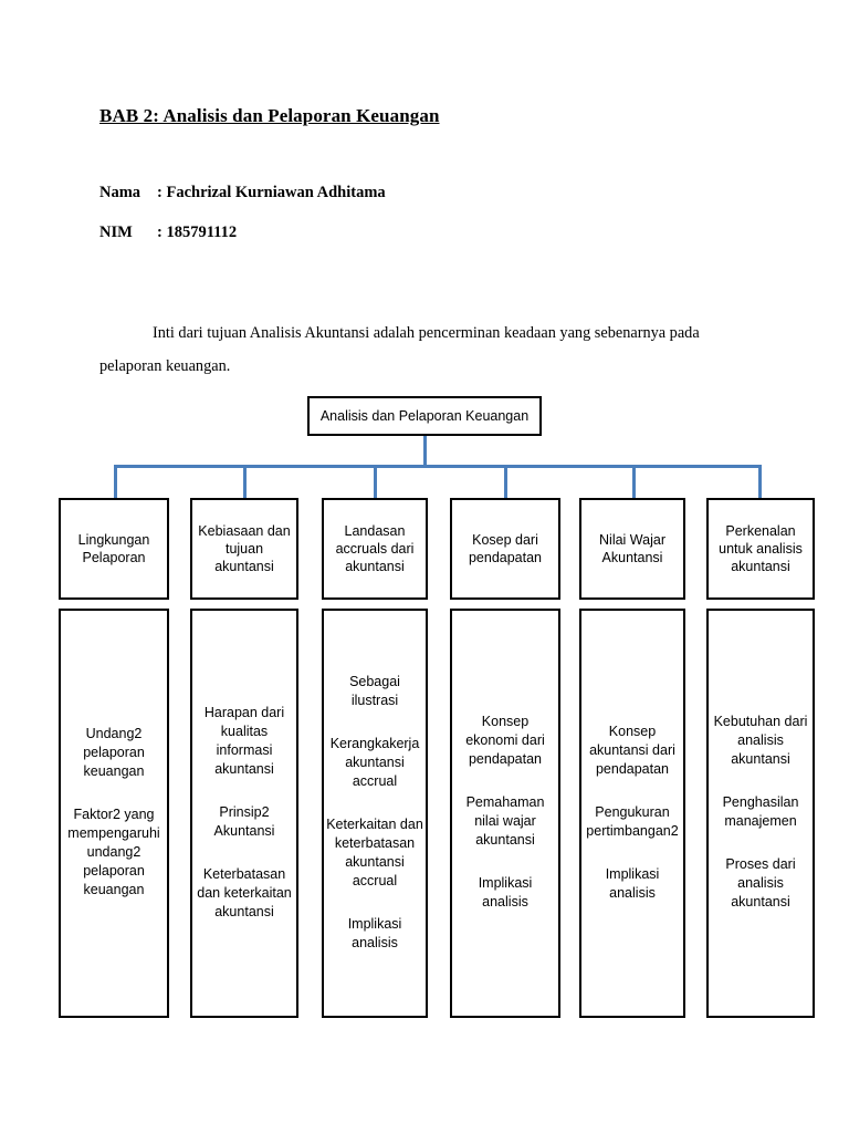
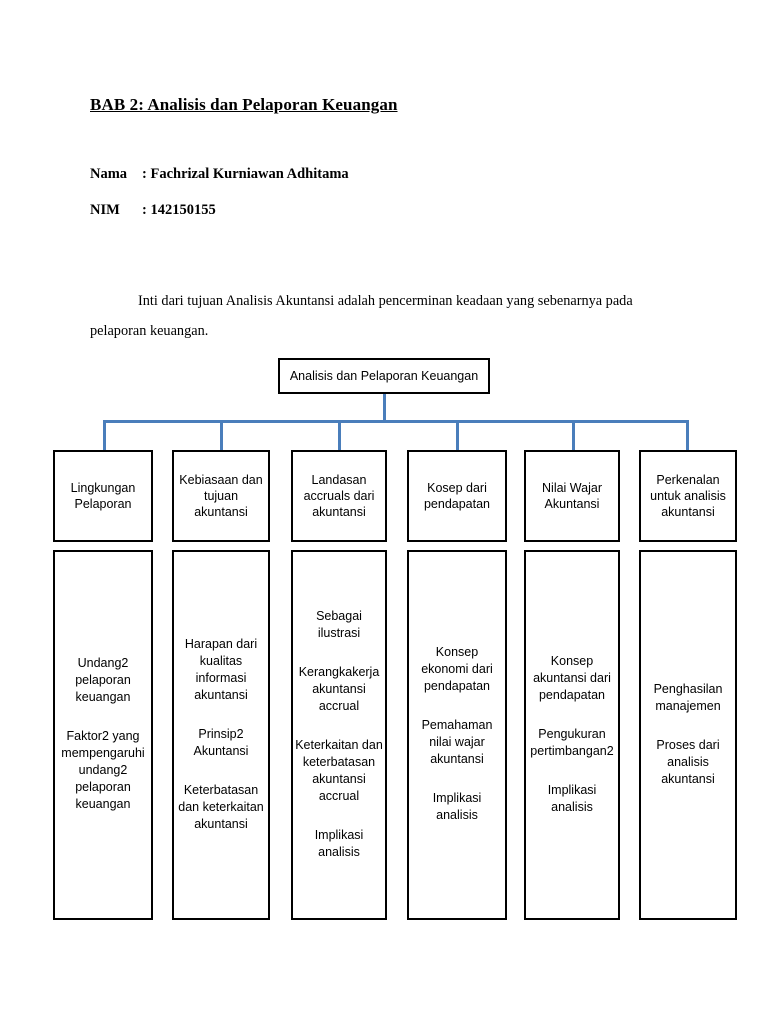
  BAB 2: Analisis dan Pelaporan Keuangan
  Nama : Fachrizal Kurniawan Adhitama
- NIM : 185791112
+ NIM : 142150155
  Inti dari tujuan Analisis Akuntansi adalah pencerminan keadaan yang sebenarnya pada pelaporan keuangan.
  Analisis dan Pelaporan Keuangan
  Lingkungan Pelaporan
  Kebiasaan dan tujuan akuntansi
  Landasan accruals dari akuntansi
  Kosep dari pendapatan
  Nilai Wajar Akuntansi
  Perkenalan untuk analisis akuntansi
  Undang2 pelaporan keuangan
  Faktor2 yang mempengaruhi undang2 pelaporan keuangan
  Harapan dari kualitas informasi akuntansi
  Prinsip2 Akuntansi
  Keterbatasan dan keterkaitan akuntansi
  Sebagai ilustrasi
  Kerangkakerja akuntansi accrual
  Keterkaitan dan keterbatasan akuntansi accrual
  Implikasi analisis
  Konsep ekonomi dari pendapatan
  Pemahaman nilai wajar akuntansi
  Implikasi analisis
  Konsep akuntansi dari pendapatan
  Pengukuran pertimbangan2
  Implikasi analisis
- Kebutuhan dari analisis akuntansi
  Penghasilan manajemen
  Proses dari analisis akuntansi
